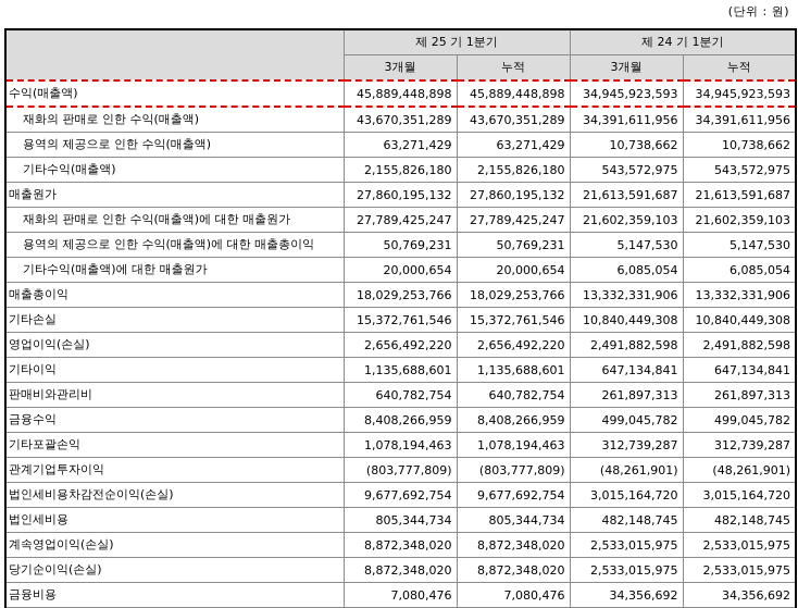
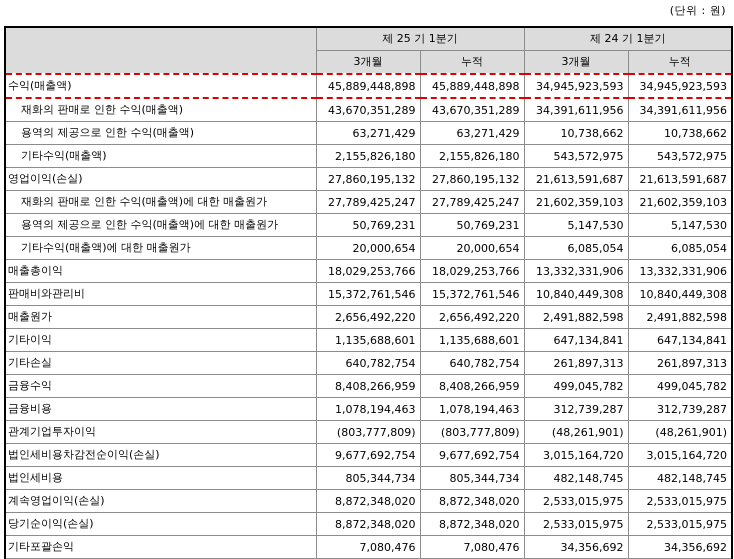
  (단위 : 원)
  	제 25 기 1분기	제 24 기 1분기
  3개월	누적	3개월	누적
  수익(매출액)	45,889,448,898	45,889,448,898	34,945,923,593	34,945,923,593
  재화의 판매로 인한 수익(매출액)	43,670,351,289	43,670,351,289	34,391,611,956	34,391,611,956
  용역의 제공으로 인한 수익(매출액)	63,271,429	63,271,429	10,738,662	10,738,662
  기타수익(매출액)	2,155,826,180	2,155,826,180	543,572,975	543,572,975
- 매출원가	27,860,195,132	27,860,195,132	21,613,591,687	21,613,591,687
+ 영업이익(손실)	27,860,195,132	27,860,195,132	21,613,591,687	21,613,591,687
  재화의 판매로 인한 수익(매출액)에 대한 매출원가	27,789,425,247	27,789,425,247	21,602,359,103	21,602,359,103
- 용역의 제공으로 인한 수익(매출액)에 대한 매출총이익	50,769,231	50,769,231	5,147,530	5,147,530
+ 용역의 제공으로 인한 수익(매출액)에 대한 매출원가	50,769,231	50,769,231	5,147,530	5,147,530
  기타수익(매출액)에 대한 매출원가	20,000,654	20,000,654	6,085,054	6,085,054
  매출총이익	18,029,253,766	18,029,253,766	13,332,331,906	13,332,331,906
- 기타손실	15,372,761,546	15,372,761,546	10,840,449,308	10,840,449,308
+ 판매비와관리비	15,372,761,546	15,372,761,546	10,840,449,308	10,840,449,308
- 영업이익(손실)	2,656,492,220	2,656,492,220	2,491,882,598	2,491,882,598
+ 매출원가	2,656,492,220	2,656,492,220	2,491,882,598	2,491,882,598
  기타이익	1,135,688,601	1,135,688,601	647,134,841	647,134,841
- 판매비와관리비	640,782,754	640,782,754	261,897,313	261,897,313
+ 기타손실	640,782,754	640,782,754	261,897,313	261,897,313
  금융수익	8,408,266,959	8,408,266,959	499,045,782	499,045,782
- 기타포괄손익	1,078,194,463	1,078,194,463	312,739,287	312,739,287
+ 금융비용	1,078,194,463	1,078,194,463	312,739,287	312,739,287
  관계기업투자이익	(803,777,809)	(803,777,809)	(48,261,901)	(48,261,901)
  법인세비용차감전순이익(손실)	9,677,692,754	9,677,692,754	3,015,164,720	3,015,164,720
  법인세비용	805,344,734	805,344,734	482,148,745	482,148,745
  계속영업이익(손실)	8,872,348,020	8,872,348,020	2,533,015,975	2,533,015,975
  당기순이익(손실)	8,872,348,020	8,872,348,020	2,533,015,975	2,533,015,975
- 금융비용	7,080,476	7,080,476	34,356,692	34,356,692
+ 기타포괄손익	7,080,476	7,080,476	34,356,692	34,356,692
